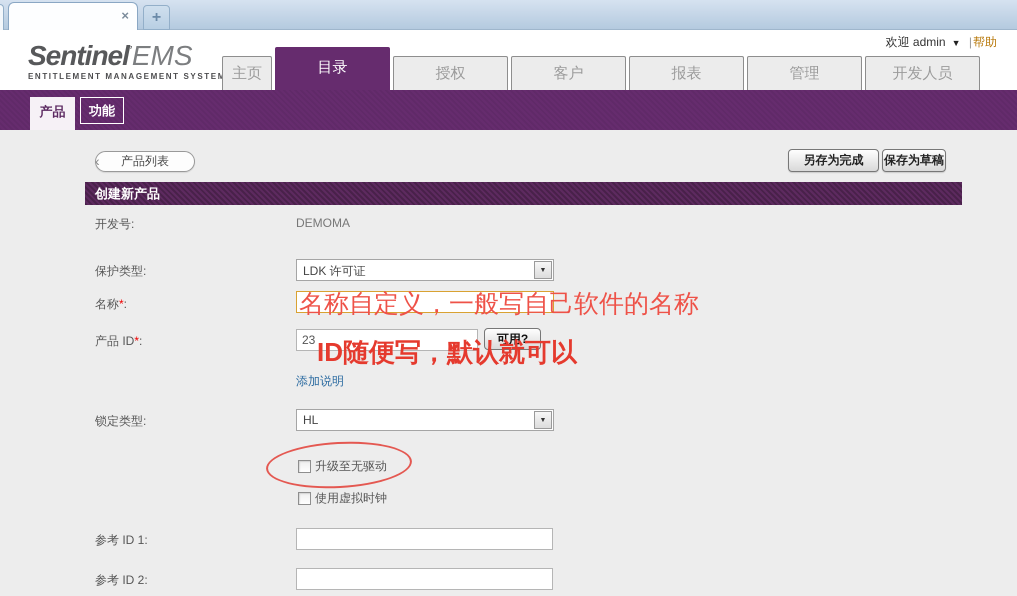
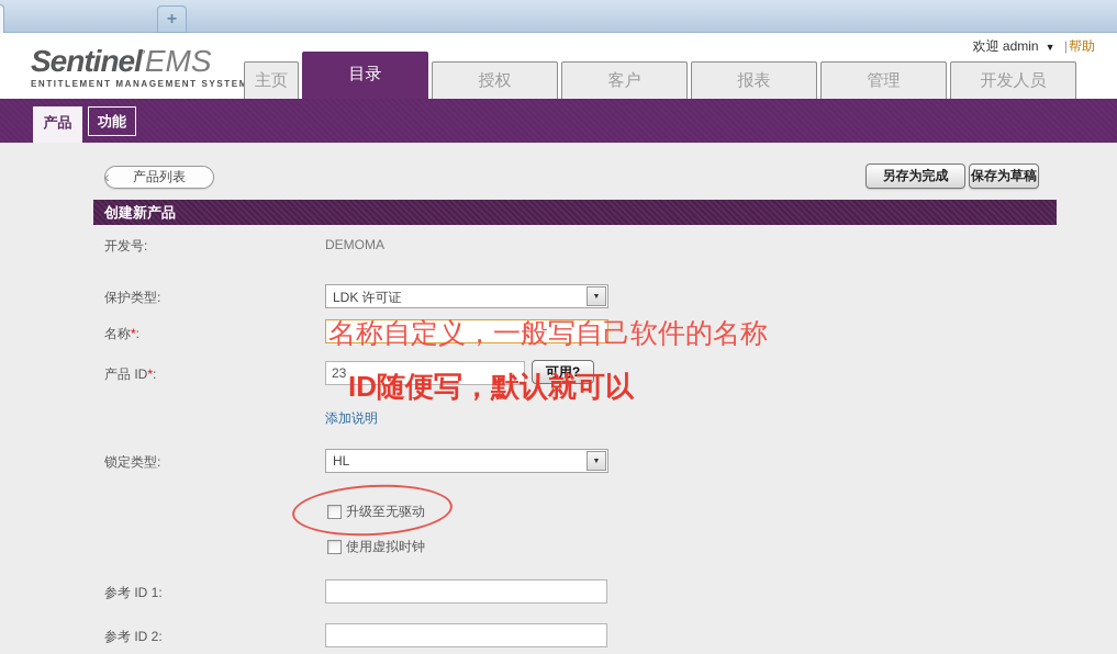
- ×
  +
  Sentinel’EMS
  ENTITLEMENT MANAGEMENT SYSTE
  欢迎 admin ▼ |帮助
  主页
  目录
  授权
  客户
  报表
  管理
  开发人员
  产品
  功能
  ‹
  产品列表
  另存为完成
  保存为草稿
  创建新产品
  开发号:
  DEMOMA
  保护类型:
  LDK 许可证
  名称*:
  名称自定义，一般写自己软件的名称
  产品 ID*:
  23
  可用?
  ID随便写，默认就可以
  添加说明
  锁定类型:
  HL
  升级至无驱动
  使用虚拟时钟
  参考 ID 1:
  参考 ID 2:
